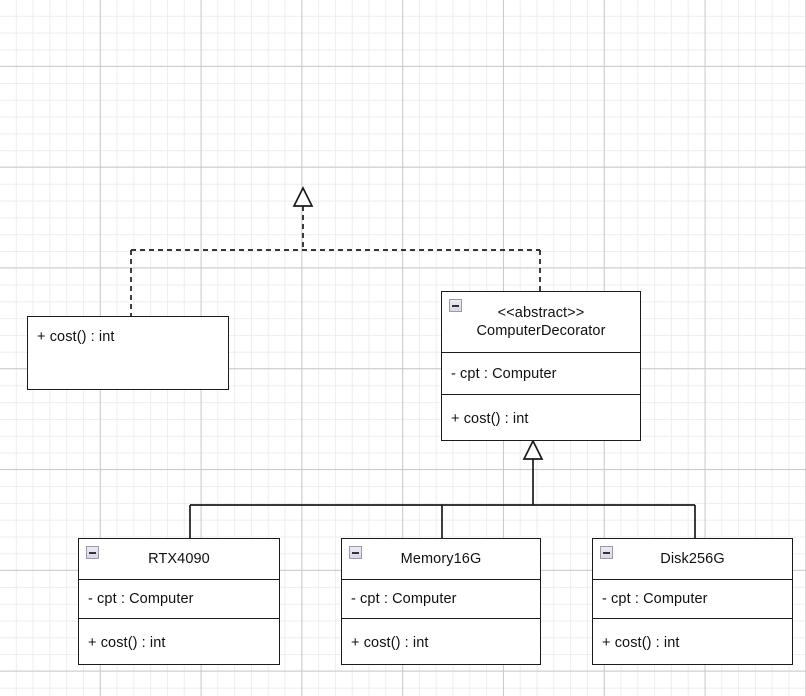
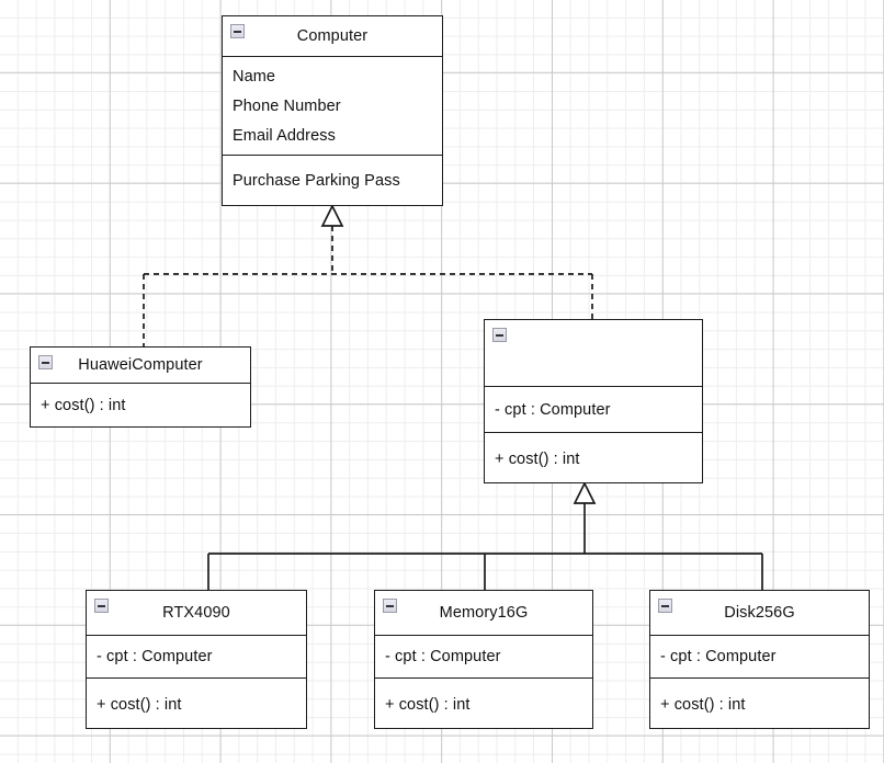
+ Computer
+ Name
+ Phone Number
+ Email Address
+ Purchase Parking Pass
+ HuaweiComputer
  + cost() : int
- <<abstract>>
- ComputerDecorator
  - cpt : Computer
  + cost() : int
  RTX4090
  - cpt : Computer
  + cost() : int
  Memory16G
  - cpt : Computer
  + cost() : int
  Disk256G
  - cpt : Computer
  + cost() : int
